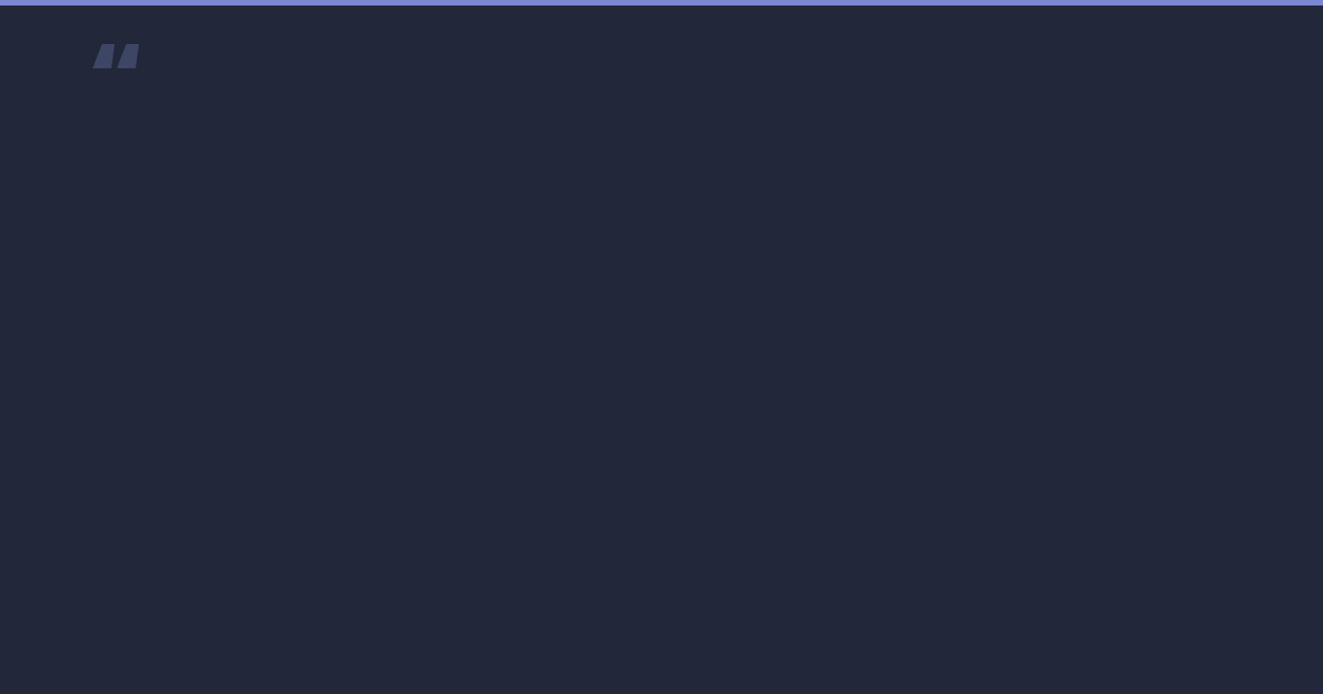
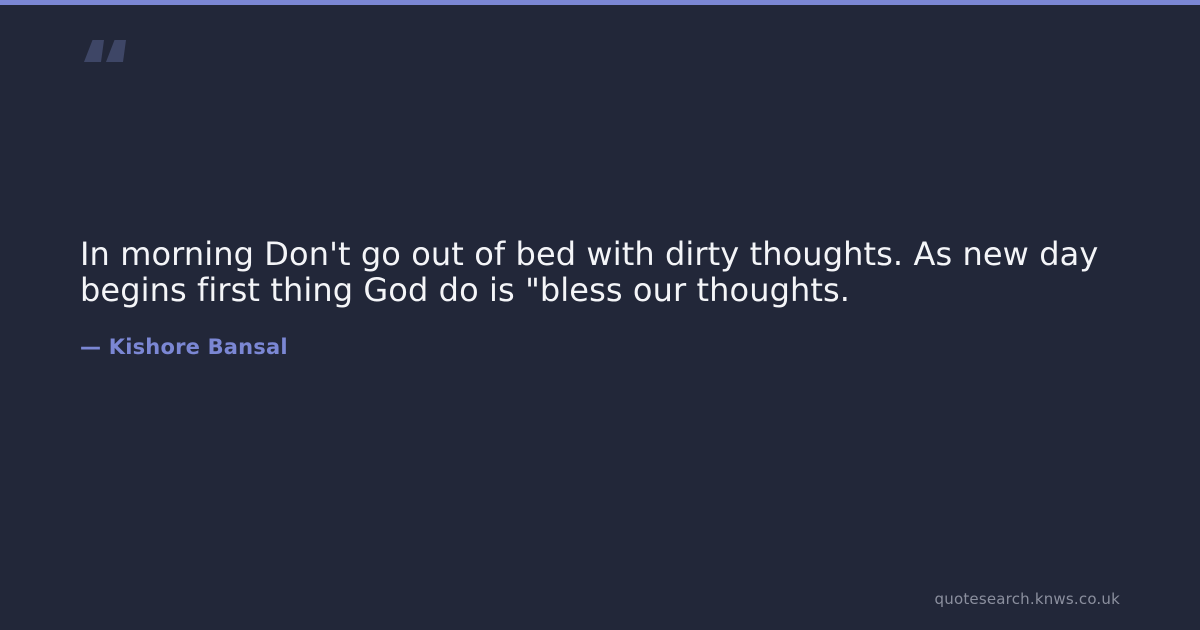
+ In morning Don't go out of bed with dirty thoughts. As new day begins first thing God do is "bless our thoughts.
+ — Kishore Bansal
+ quotesearch.knws.co.uk
